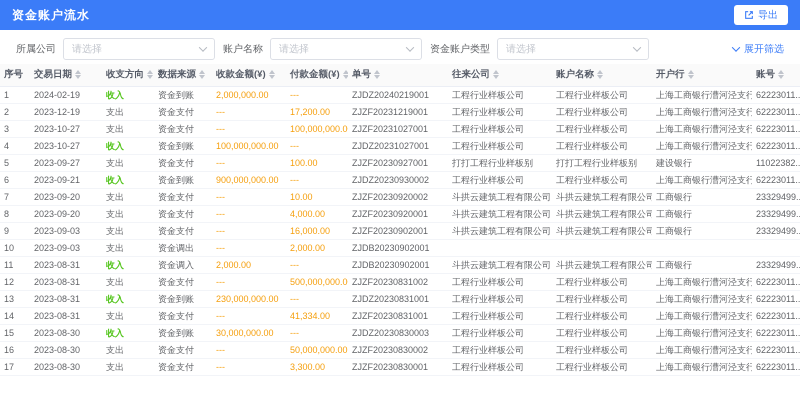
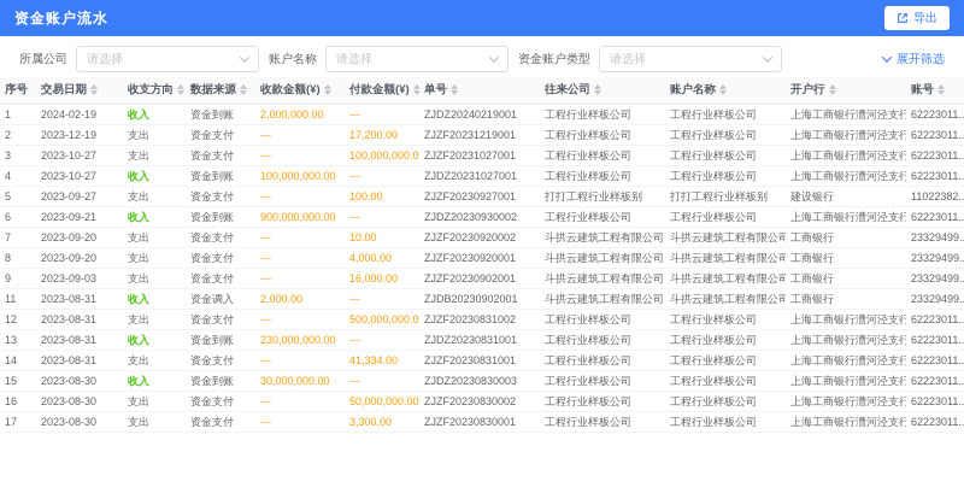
  资金账户流水
  导出
  所属公司
  请选择
  账户名称
  请选择
  资金账户类型
  请选择
  展开筛选
  序号	交易日期	收支方向	数据来源	收款金额(¥)	付款金额(¥)	单号	往来公司	账户名称	开户行	账号
  1	2024-02-19	收入	资金到账	2,000,000.00	---	ZJDZ20240219001	工程行业样板公司	工程行业样板公司	上海工商银行漕河泾支行	62223011..
  2	2023-12-19	支出	资金支付	---	17,200.00	ZJZF20231219001	工程行业样板公司	工程行业样板公司	上海工商银行漕河泾支行	62223011..
  3	2023-10-27	支出	资金支付	---	100,000,000.0	ZJZF20231027001	工程行业样板公司	工程行业样板公司	上海工商银行漕河泾支行	62223011..
  4	2023-10-27	收入	资金到账	100,000,000.00	---	ZJDZ20231027001	工程行业样板公司	工程行业样板公司	上海工商银行漕河泾支行	62223011..
  5	2023-09-27	支出	资金支付	---	100.00	ZJZF20230927001	打打工程行业样板别	打打工程行业样板别	建设银行	11022382..
  6	2023-09-21	收入	资金到账	900,000,000.00	---	ZJDZ20230930002	工程行业样板公司	工程行业样板公司	上海工商银行漕河泾支行	62223011..
  7	2023-09-20	支出	资金支付	---	10.00	ZJZF20230920002	斗拱云建筑工程有限公司	斗拱云建筑工程有限公司	工商银行	23329499.
  8	2023-09-20	支出	资金支付	---	4,000.00	ZJZF20230920001	斗拱云建筑工程有限公司	斗拱云建筑工程有限公司	工商银行	23329499.
  9	2023-09-03	支出	资金支付	---	16,000.00	ZJZF20230902001	斗拱云建筑工程有限公司	斗拱云建筑工程有限公司	工商银行	23329499.
- 10	2023-09-03	支出	资金调出	---	2,000.00	ZJDB20230902001
  11	2023-08-31	收入	资金调入	2,000.00	---	ZJDB20230902001	斗拱云建筑工程有限公司	斗拱云建筑工程有限公司	工商银行	23329499.
  12	2023-08-31	支出	资金支付	---	500,000,000.0	ZJZF20230831002	工程行业样板公司	工程行业样板公司	上海工商银行漕河泾支行	62223011..
  13	2023-08-31	收入	资金到账	230,000,000.00	---	ZJDZ20230831001	工程行业样板公司	工程行业样板公司	上海工商银行漕河泾支行	62223011..
  14	2023-08-31	支出	资金支付	---	41,334.00	ZJZF20230831001	工程行业样板公司	工程行业样板公司	上海工商银行漕河泾支行	62223011..
  15	2023-08-30	收入	资金到账	30,000,000.00	---	ZJDZ20230830003	工程行业样板公司	工程行业样板公司	上海工商银行漕河泾支行	62223011..
  16	2023-08-30	支出	资金支付	---	50,000,000.00	ZJZF20230830002	工程行业样板公司	工程行业样板公司	上海工商银行漕河泾支行	62223011..
  17	2023-08-30	支出	资金支付	---	3,300.00	ZJZF20230830001	工程行业样板公司	工程行业样板公司	上海工商银行漕河泾支行	62223011..
